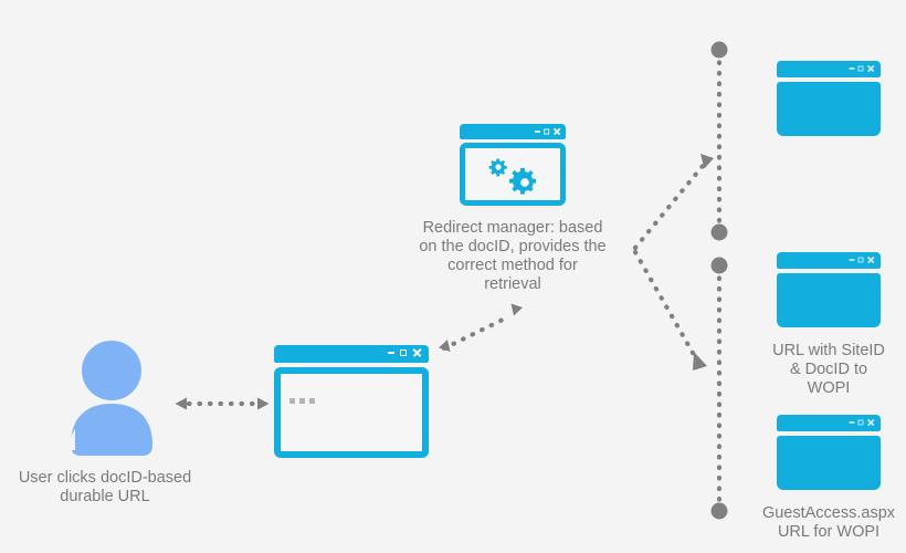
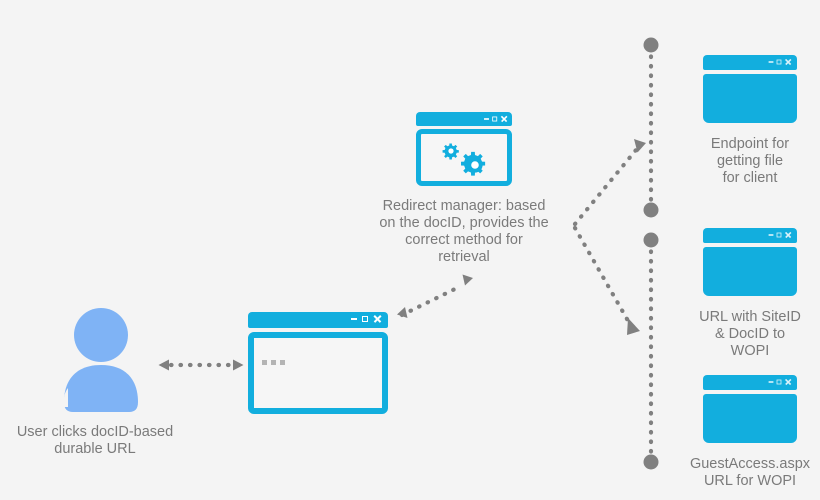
  User clicks docID-based
  durable URL
  Redirect manager: based
  on the docID, provides the
  correct method for
  retrieval
+ Endpoint for
+ getting file
+ for client
  URL with SiteID
  & DocID to
  WOPI
  GuestAccess.aspx
  URL for WOPI
